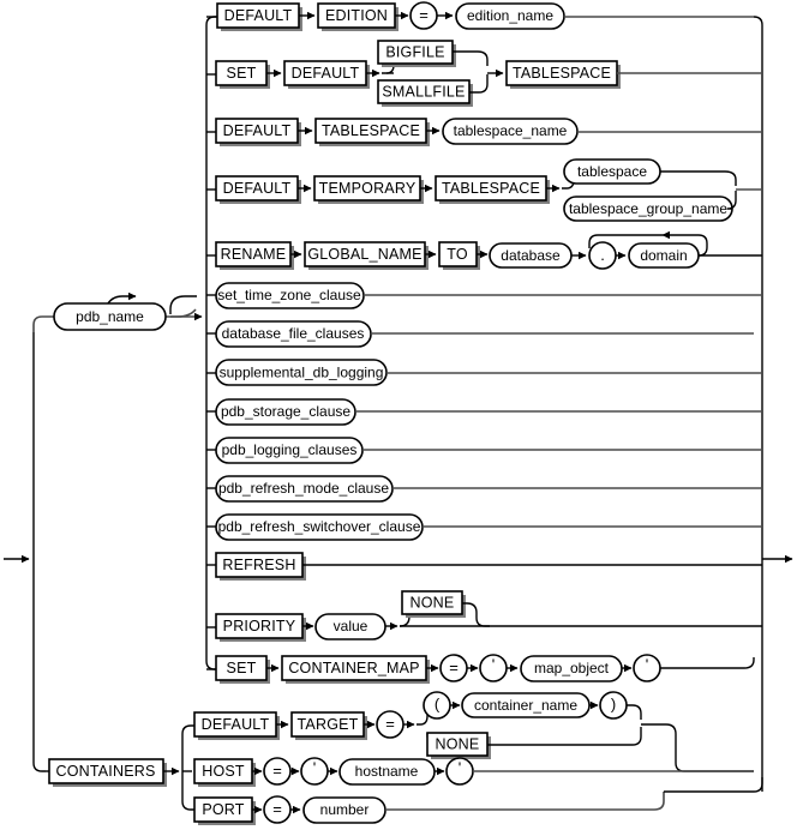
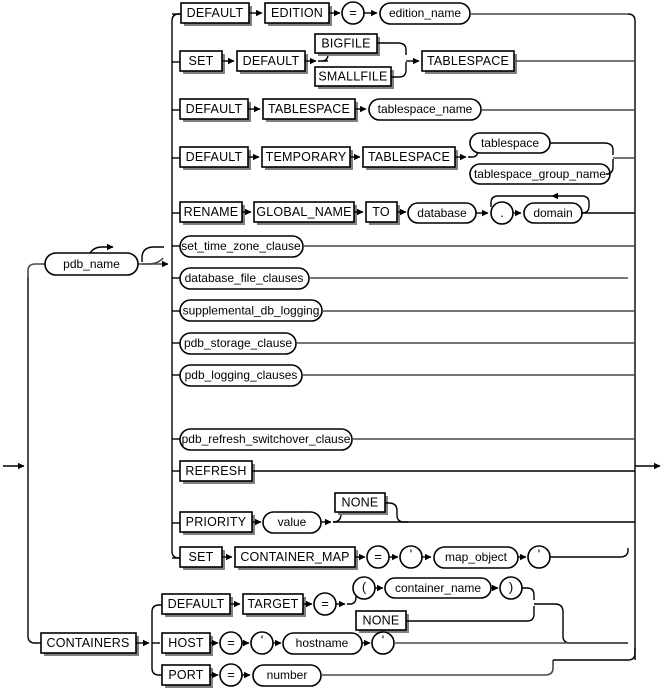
  pdb_name
  DEFAULT
  EDITION
  =
  edition_name
  SET
  DEFAULT
  BIGFILE
  SMALLFILE
  TABLESPACE
  DEFAULT
  TABLESPACE
  tablespace_name
  DEFAULT
  TEMPORARY
  TABLESPACE
  tablespace
  tablespace_group_name
  RENAME
  GLOBAL_NAME
  TO
  database
  .
  domain
  set_time_zone_clause
  database_file_clauses
  supplemental_db_logging
  pdb_storage_clause
  pdb_logging_clauses
- pdb_refresh_mode_clause
  pdb_refresh_switchover_clause
  REFRESH
  PRIORITY
  value
  NONE
  SET
  CONTAINER_MAP
  =
  '
  map_object
  '
  CONTAINERS
  DEFAULT
  TARGET
  =
  (
  container_name
  )
  NONE
  HOST
  =
  '
  hostname
  '
  PORT
  =
  number
